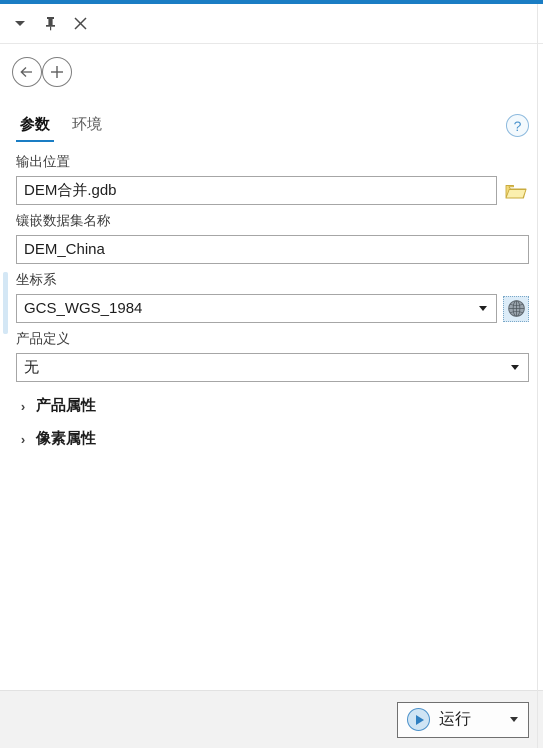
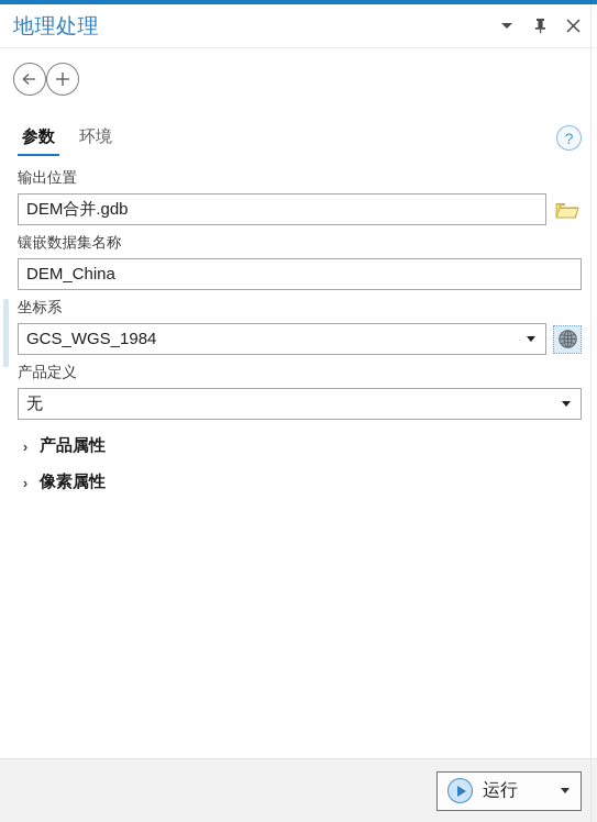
+ 地理处理
  参数
  环境
  ?
  输出位置
  DEM合并.gdb
  镶嵌数据集名称
  DEM_China
  坐标系
  GCS_WGS_1984
  产品定义
  无
  ›
  产品属性
  ›
  像素属性
  运行
